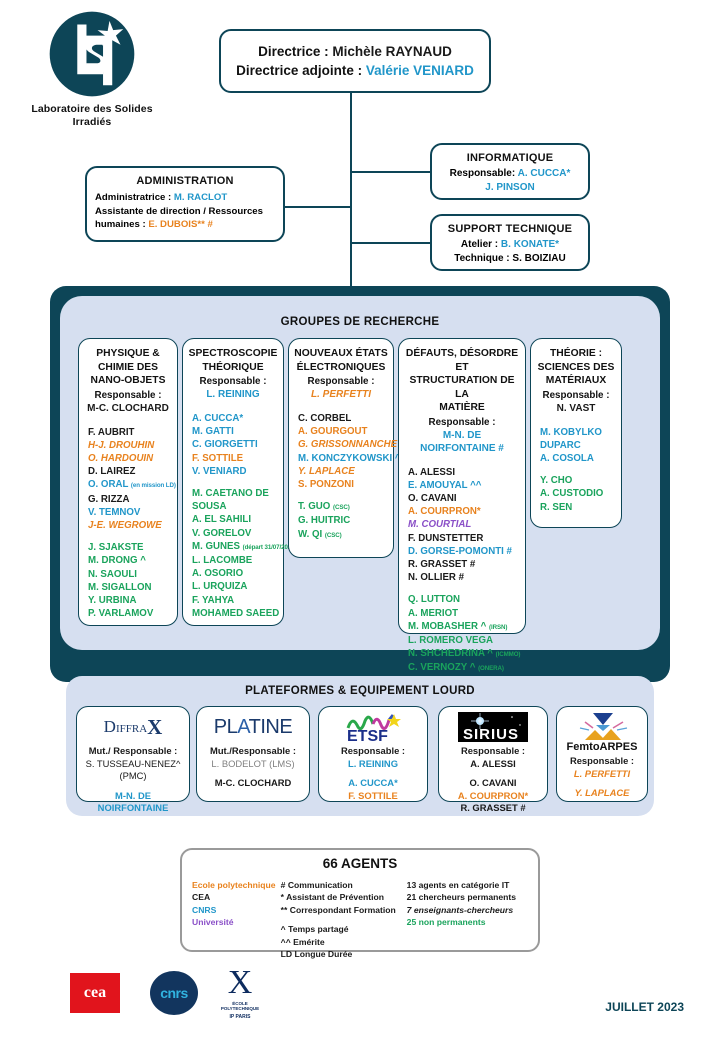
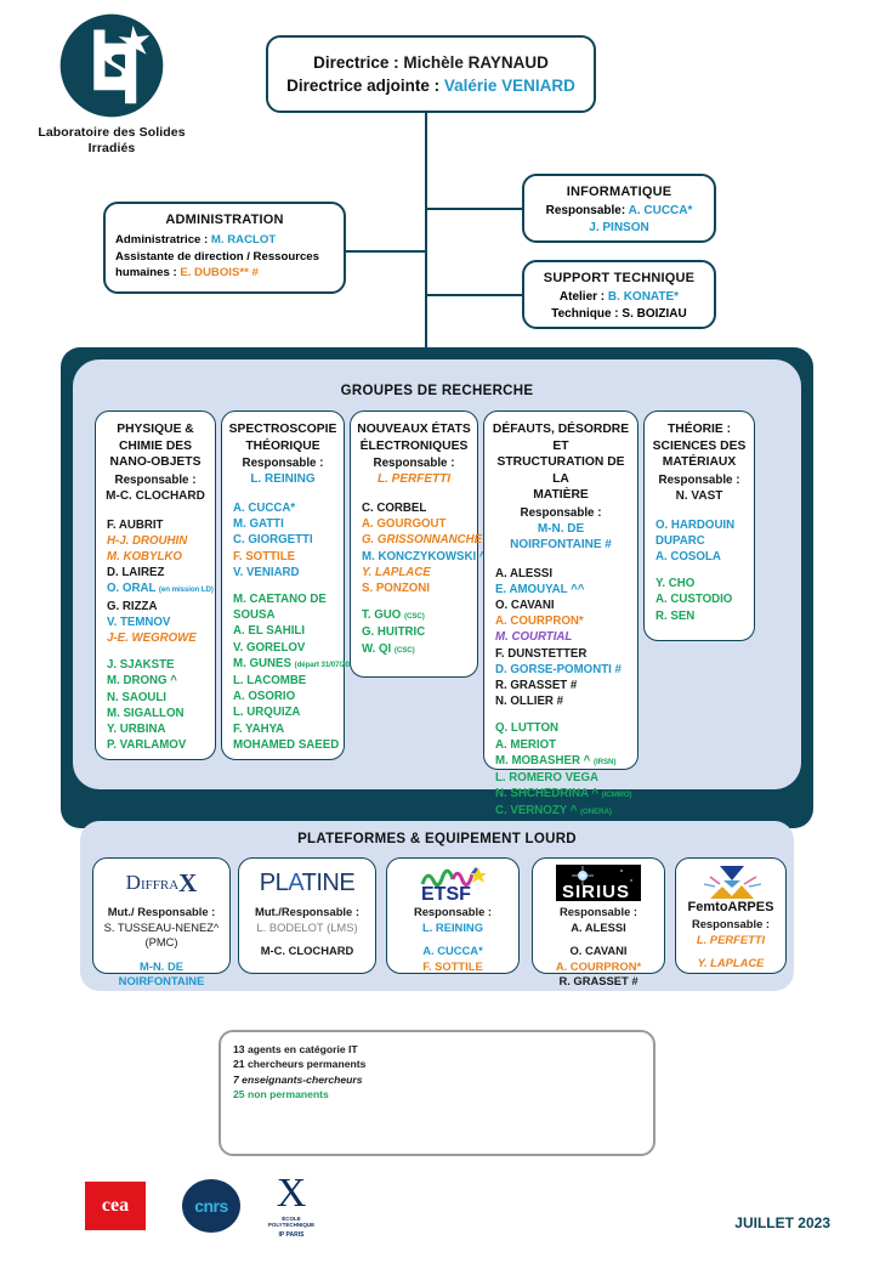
  Laboratoire des Solides
  Irradiés
  Directrice : Michèle RAYNAUD
  Directrice adjointe : Valérie VENIARD
  ADMINISTRATION
  Administratrice : M. RACLOT
  Assistante de direction / Ressources
  humaines : E. DUBOIS** #
  INFORMATIQUE
  Responsable: A. CUCCA*
  J. PINSON
  SUPPORT TECHNIQUE
  Atelier : B. KONATE*
  Technique : S. BOIZIAU
  GROUPES DE RECHERCHE
  PHYSIQUE &
  CHIMIE DES
  NANO-OBJETS
  Responsable :
  M-C. CLOCHARD
  F. AUBRIT
  H-J. DROUHIN
- O. HARDOUIN
+ M. KOBYLKO
  D. LAIREZ
  G. RIZZA
  V. TEMNOV
  J-E. WEGROWE
  J. SJAKSTE
  M. DRONG ^
  N. SAOULI
  M. SIGALLON
  Y. URBINA
  P. VARLAMOV
  SPECTROSCOPIE
  THÉORIQUE
  Responsable :
  L. REINING
  A. CUCCA*
  M. GATTI
  C. GIORGETTI
  F. SOTTILE
  V. VENIARD
  M. CAETANO DE
  SOUSA
  A. EL SAHILI
  V. GORELOV
  L. LACOMBE
  A. OSORIO
  L. URQUIZA
  F. YAHYA
  MOHAMED SAEED
  NOUVEAUX ÉTATS
  ÉLECTRONIQUES
  Responsable :
  L. PERFETTI
  C. CORBEL
  A. GOURGOUT
  G. GRISSONNANCHE
  M. KONCZYKOWSKI
  Y. LAPLACE
  S. PONZONI
  G. HUITRIC
  DÉFAUTS, DÉSORDRE ET
  STRUCTURATION DE LA
  MATIÈRE
  Responsable :
  M-N. DE NOIRFONTAINE #
  A. ALESSI
  E. AMOUYAL ^^
  O. CAVANI
  A. COURPRON*
  M. COURTIAL
  F. DUNSTETTER
  D. GORSE-POMONTI #
  R. GRASSET #
  N. OLLIER #
  Q. LUTTON
  A. MERIOT
  L. ROMERO VEGA
  THÉORIE :
  SCIENCES DES
  MATÉRIAUX
  Responsable :
  N. VAST
- M. KOBYLKO
+ O. HARDOUIN
  DUPARC
  A. COSOLA
  Y. CHO
  A. CUSTODIO
  R. SEN
  PLATEFORMES & EQUIPEMENT LOURD
  DIFFRA
  X
  Mut./ Responsable :
  S. TUSSEAU-NENEZ^ (PMC)
  M-N. DE NOIRFONTAINE
  PLATINE
  Mut./Responsable :
  L. BODELOT (LMS)
  M-C. CLOCHARD
  ETSF
  Responsable :
  L. REINING
  A. CUCCA*
  F. SOTTILE
  SIRIUS
  Responsable :
  A. ALESSI
  O. CAVANI
  A. COURPRON*
  R. GRASSET #
  FemtoARPES
  Responsable :
  L. PERFETTI
  Y. LAPLACE
- 66 AGENTS
- Ecole polytechnique
- CEA
- CNRS
- Université
- # Communication
- * Assistant de Prévention
- ** Correspondant Formation
- ^ Temps partagé
- ^^ Emérite
- LD Longue Durée
  13 agents en catégorie IT
  21 chercheurs permanents
  7 enseignants-chercheurs
  25 non permanents
  cea
  cnrs
  X
  JUILLET 2023
